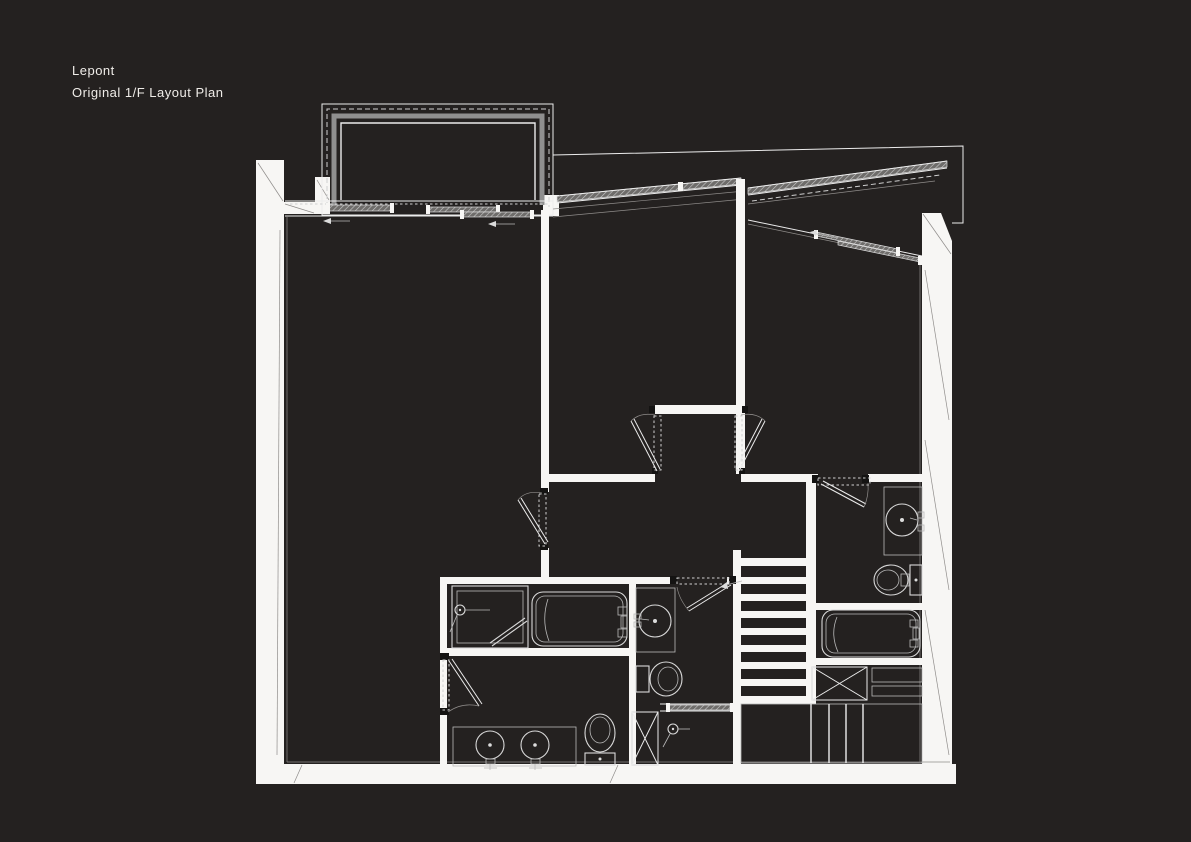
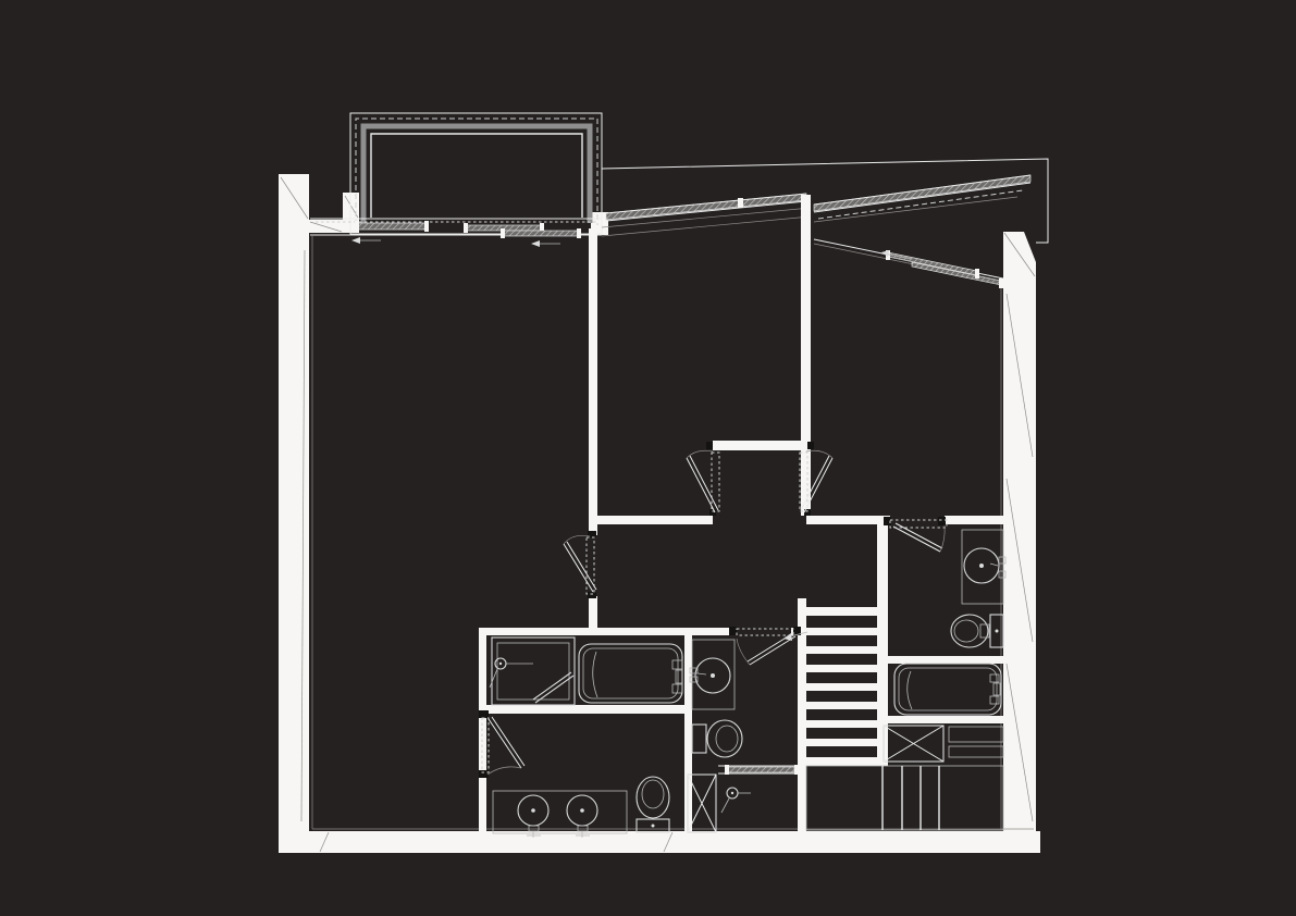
- Lepont
- Original 1/F Layout Plan
